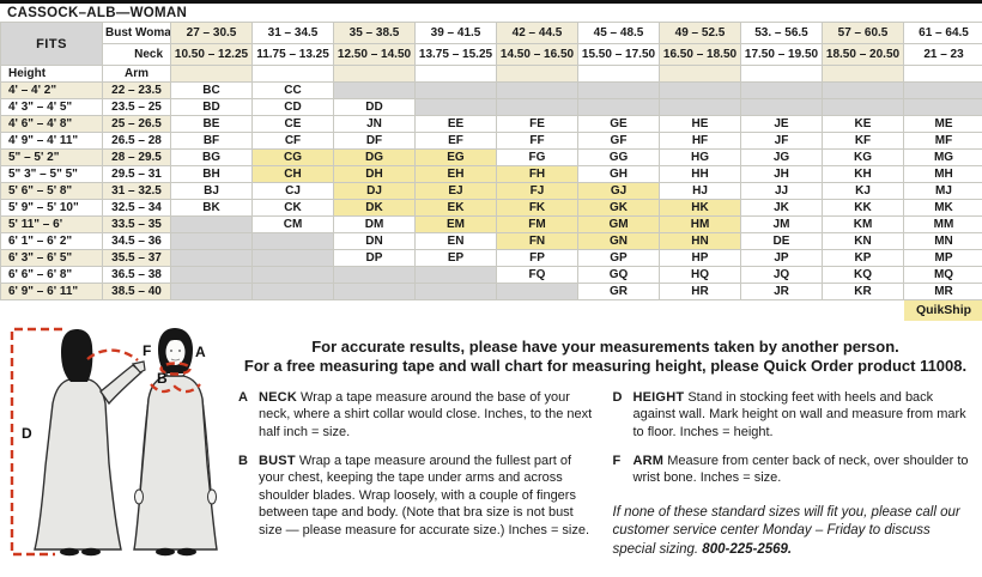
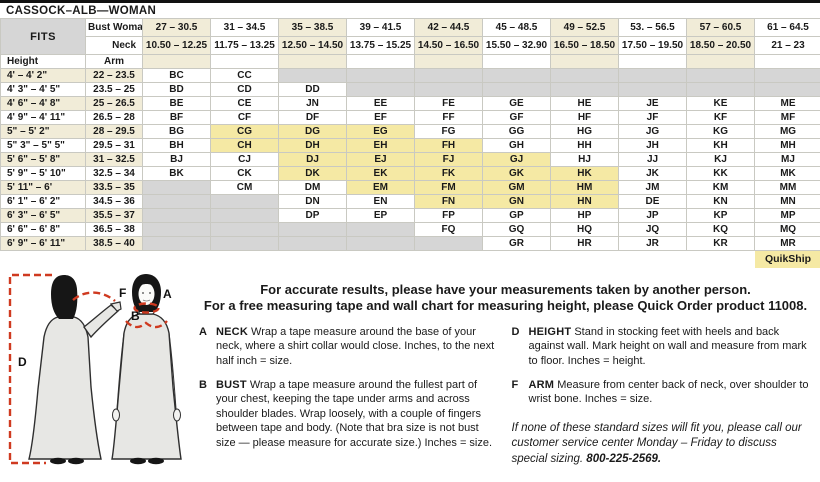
  CASSOCK–ALB—WOMAN
  FITS	Bust Woma	27 – 30.5	31 – 34.5	35 – 38.5	39 – 41.5	42 – 44.5	45 – 48.5	49 – 52.5	53. – 56.5	57 – 60.5	61 – 64.5
- Neck	10.50 – 12.25	11.75 – 13.25	12.50 – 14.50	13.75 – 15.25	14.50 – 16.50	15.50 – 17.50	16.50 – 18.50	17.50 – 19.50	18.50 – 20.50	21 – 23
+ Neck	10.50 – 12.25	11.75 – 13.25	12.50 – 14.50	13.75 – 15.25	14.50 – 16.50	15.50 – 32.90	16.50 – 18.50	17.50 – 19.50	18.50 – 20.50	21 – 23
  Height	Arm
  4' – 4' 2"	22 – 23.5	BC	CC
  4' 3" – 4' 5"	23.5 – 25	BD	CD	DD
  4' 6" – 4' 8"	25 – 26.5	BE	CE	JN	EE	FE	GE	HE	JE	KE	ME
  4' 9" – 4' 11"	26.5 – 28	BF	CF	DF	EF	FF	GF	HF	JF	KF	MF
  5" – 5' 2"	28 – 29.5	BG	CG	DG	EG	FG	GG	HG	JG	KG	MG
  5" 3" – 5" 5"	29.5 – 31	BH	CH	DH	EH	FH	GH	HH	JH	KH	MH
  5' 6" – 5' 8"	31 – 32.5	BJ	CJ	DJ	EJ	FJ	GJ	HJ	JJ	KJ	MJ
  5' 9" – 5' 10"	32.5 – 34	BK	CK	DK	EK	FK	GK	HK	JK	KK	MK
  5' 11" – 6'	33.5 – 35		CM	DM	EM	FM	GM	HM	JM	KM	MM
  6' 1" – 6' 2"	34.5 – 36			DN	EN	FN	GN	HN	DE	KN	MN
  6' 3" – 6' 5"	35.5 – 37			DP	EP	FP	GP	HP	JP	KP	MP
  6' 6" – 6' 8"	36.5 – 38					FQ	GQ	HQ	JQ	KQ	MQ
  6' 9" – 6' 11"	38.5 – 40						GR	HR	JR	KR	MR
  											QuikShip
  D
  F
  A
  B
  For accurate results, please have your measurements taken by another person.
  For a free measuring tape and wall chart for measuring height, please Quick Order product 11008.
  A
  NECK Wrap a tape measure around the base of your neck, where a shirt collar would close. Inches, to the next half inch = size.
  B
  BUST Wrap a tape measure around the fullest part of your chest, keeping the tape under arms and across shoulder blades. Wrap loosely, with a couple of fingers between tape and body. (Note that bra size is not bust size — please measure for accurate size.) Inches = size.
  D
  HEIGHT Stand in stocking feet with heels and back against wall. Mark height on wall and measure from mark to floor. Inches = height.
  F
  ARM Measure from center back of neck, over shoulder to wrist bone. Inches = size.
  If none of these standard sizes will fit you, please call our customer service center Monday – Friday to discuss special sizing. 800-225-2569.
